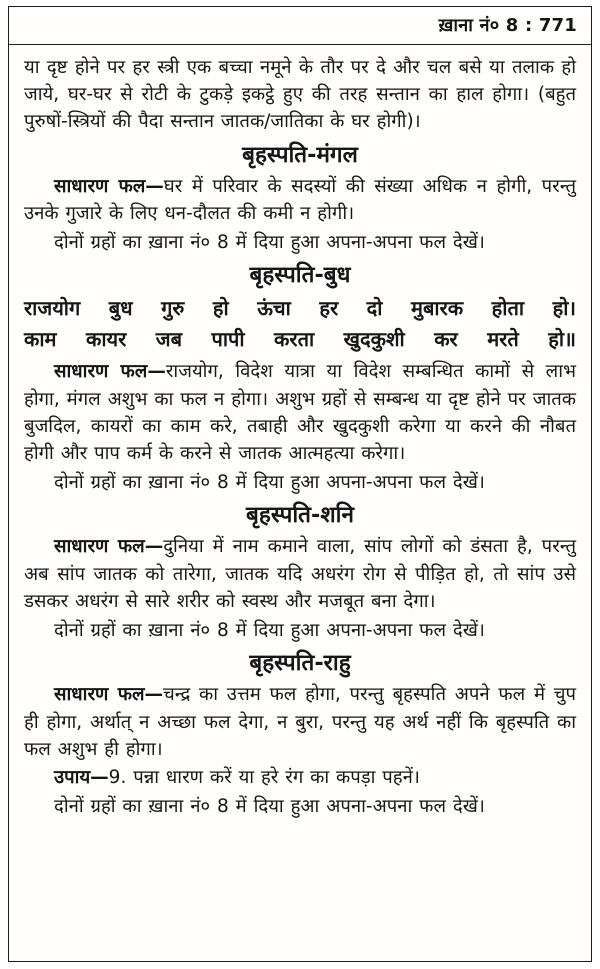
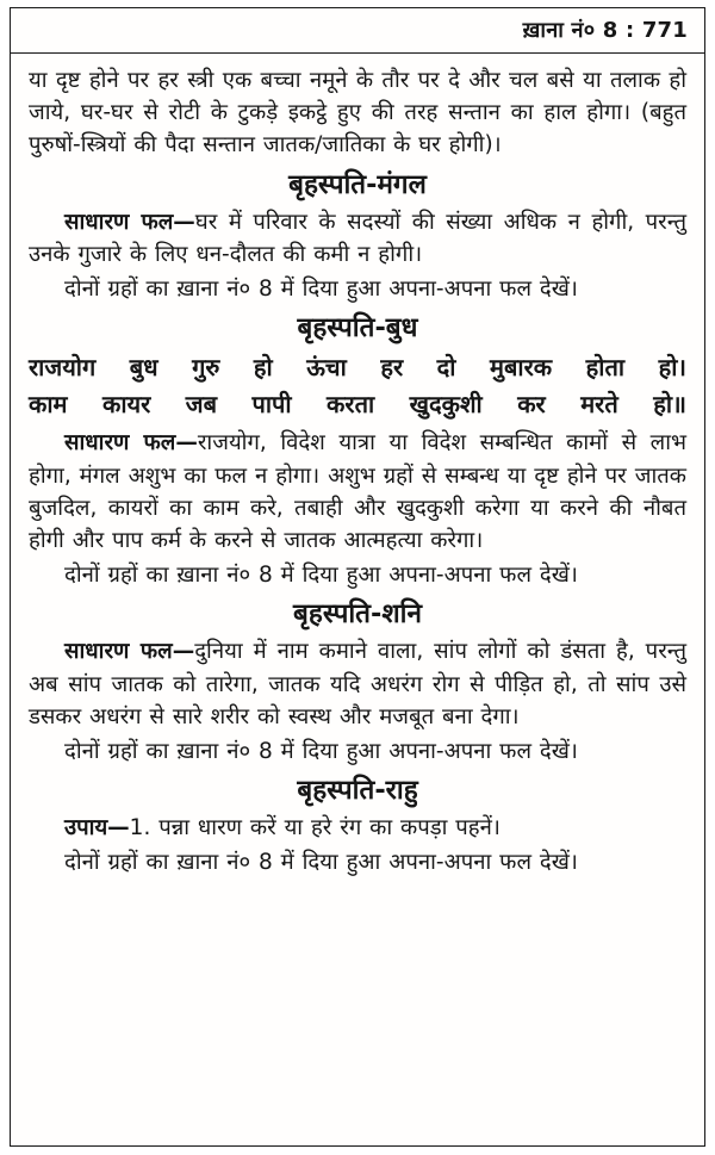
  ख़ाना नं० 8 : 771
  या दृष्ट होने पर हर स्त्री एक बच्चा नमूने के तौर पर दे और चल बसे या तलाक हो जाये, घर-घर से रोटी के टुकड़े इकट्ठे हुए की तरह सन्तान का हाल होगा। (बहुत पुरुषों-स्त्रियों की पैदा सन्तान जातक/जातिका के घर होगी)।
  बृहस्पति-मंगल
  साधारण फल—घर में परिवार के सदस्यों की संख्या अधिक न होगी, परन्तु उनके गुजारे के लिए धन-दौलत की कमी न होगी।
  दोनों ग्रहों का ख़ाना नं० 8 में दिया हुआ अपना-अपना फल देखें।
  बृहस्पति-बुध
  राजयोग बुध गुरु हो ऊंचा हर दो मुबारक होता हो।
  काम कायर जब पापी करता खुदकुशी कर मरते हो॥
  साधारण फल—राजयोग, विदेश यात्रा या विदेश सम्बन्धित कामों से लाभ होगा, मंगल अशुभ का फल न होगा। अशुभ ग्रहों से सम्बन्ध या दृष्ट होने पर जातक बुजदिल, कायरों का काम करे, तबाही और खुदकुशी करेगा या करने की नौबत होगी और पाप कर्म के करने से जातक आत्महत्या करेगा।
  दोनों ग्रहों का ख़ाना नं० 8 में दिया हुआ अपना-अपना फल देखें।
  बृहस्पति-शनि
  साधारण फल—दुनिया में नाम कमाने वाला, सांप लोगों को डंसता है, परन्तु अब सांप जातक को तारेगा, जातक यदि अधरंग रोग से पीड़ित हो, तो सांप उसे डसकर अधरंग से सारे शरीर को स्वस्थ और मजबूत बना देगा।
  दोनों ग्रहों का ख़ाना नं० 8 में दिया हुआ अपना-अपना फल देखें।
  बृहस्पति-राहु
- साधारण फल—चन्द्र का उत्तम फल होगा, परन्तु बृहस्पति अपने फल में चुप ही होगा, अर्थात् न अच्छा फल देगा, न बुरा, परन्तु यह अर्थ नहीं कि बृहस्पति का फल अशुभ ही होगा।
- उपाय—9. पन्ना धारण करें या हरे रंग का कपड़ा पहनें।
+ उपाय—1. पन्ना धारण करें या हरे रंग का कपड़ा पहनें।
  दोनों ग्रहों का ख़ाना नं० 8 में दिया हुआ अपना-अपना फल देखें।
